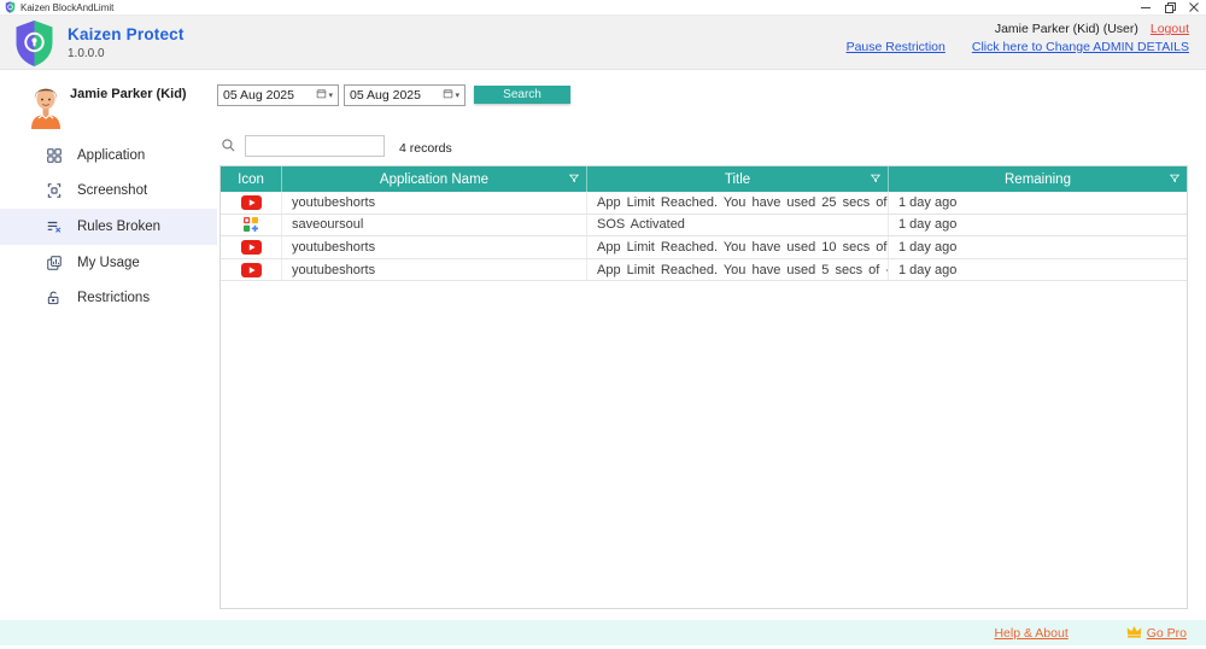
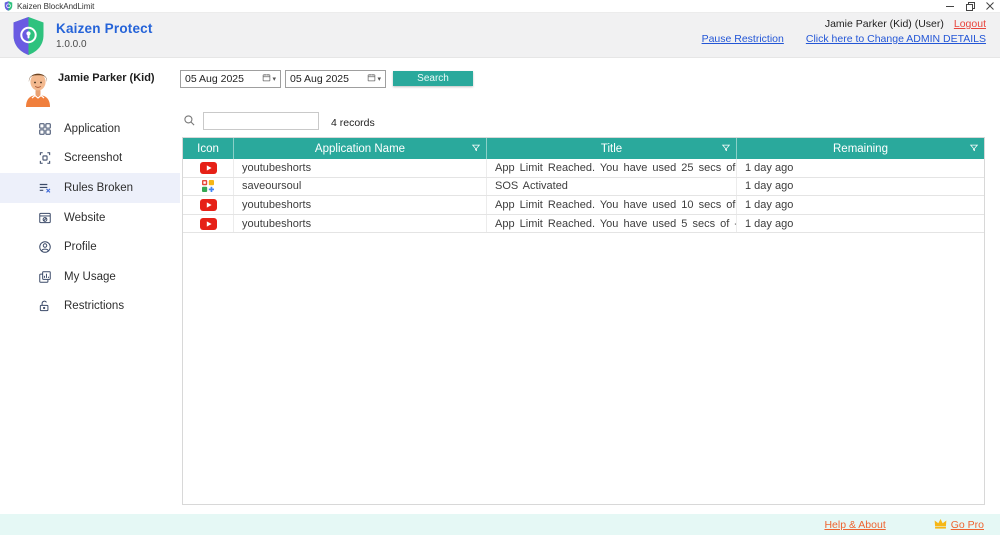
  Kaizen BlockAndLimit
  Kaizen Protect
  1.0.0.0
  Jamie Parker (Kid) (User) Logout
  Pause Restriction Click here to Change ADMIN DETAILS
  Jamie Parker (Kid)
  Application
  Screenshot
  Rules Broken
+ Website
+ Profile
  My Usage
  Restrictions
  05 Aug 2025
  05 Aug 2025
  Search
  4 records
  Icon
  Application Name
  Title
  Remaining
  youtubeshorts
  App Limit Reached. You have used 25 secs of
  1 day ago
  saveoursoul
  SOS Activated
  1 day ago
  youtubeshorts
  App Limit Reached. You have used 10 secs of
  1 day ago
  youtubeshorts
  App Limit Reached. You have used 5 secs of
  1 day ago
  Help & About
  Go Pro
